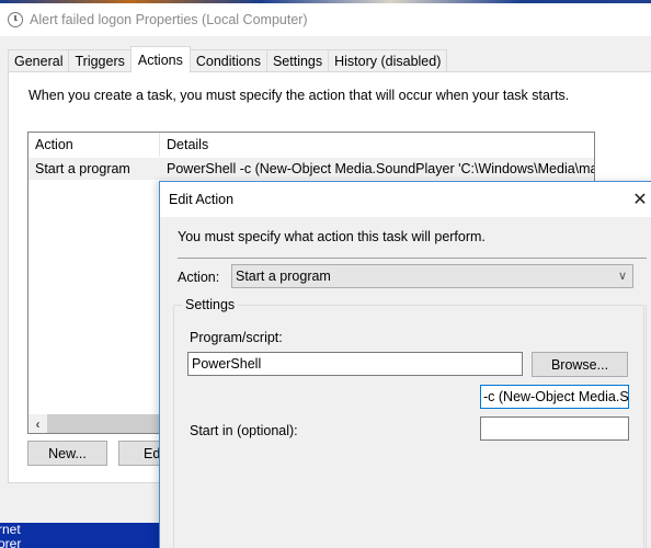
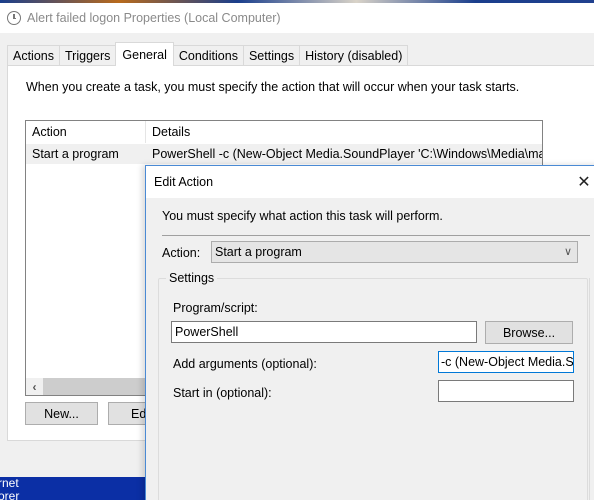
  Alert failed logon Properties (Local Computer)
- General
+ Actions
  Triggers
- Actions
+ General
  Conditions
  Settings
  History (disabled)
  When you create a task, you must specify the action that will occur when your task starts.
  Action
  Details
  Start a program
  PowerShell -c (New-Object Media.SoundPlayer 'C:\Windows\Media\m
  ‹
  New...
  rnet
  orer
  Edit Action
  ✕
  You must specify what action this task will perform.
  Action:
  Start a program
  ∨
  Settings
  Program/script:
  PowerShell
  Browse...
+ Add arguments (optional):
  -c (New-Object Media.S
  Start in (optional):
